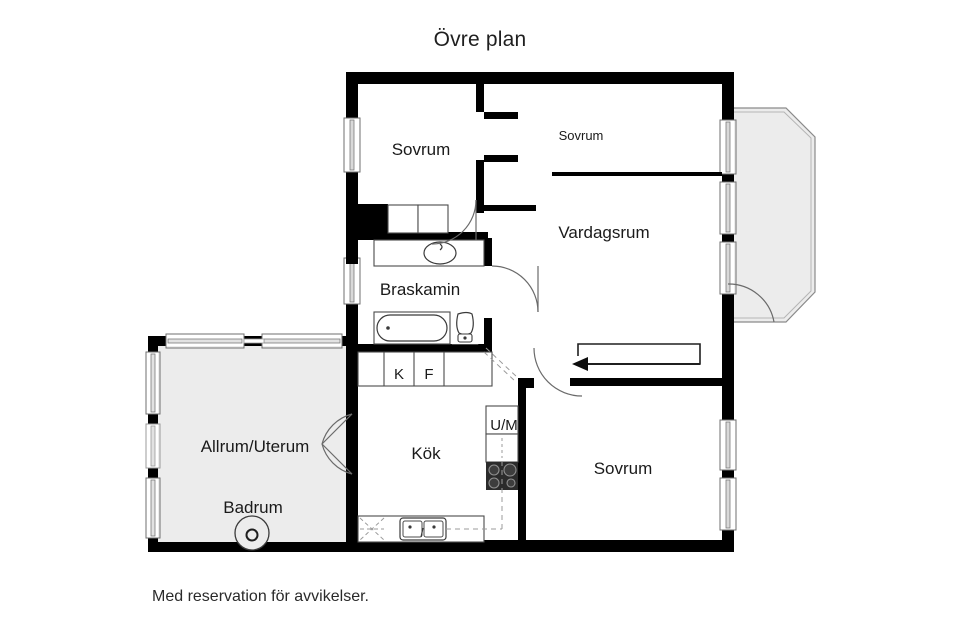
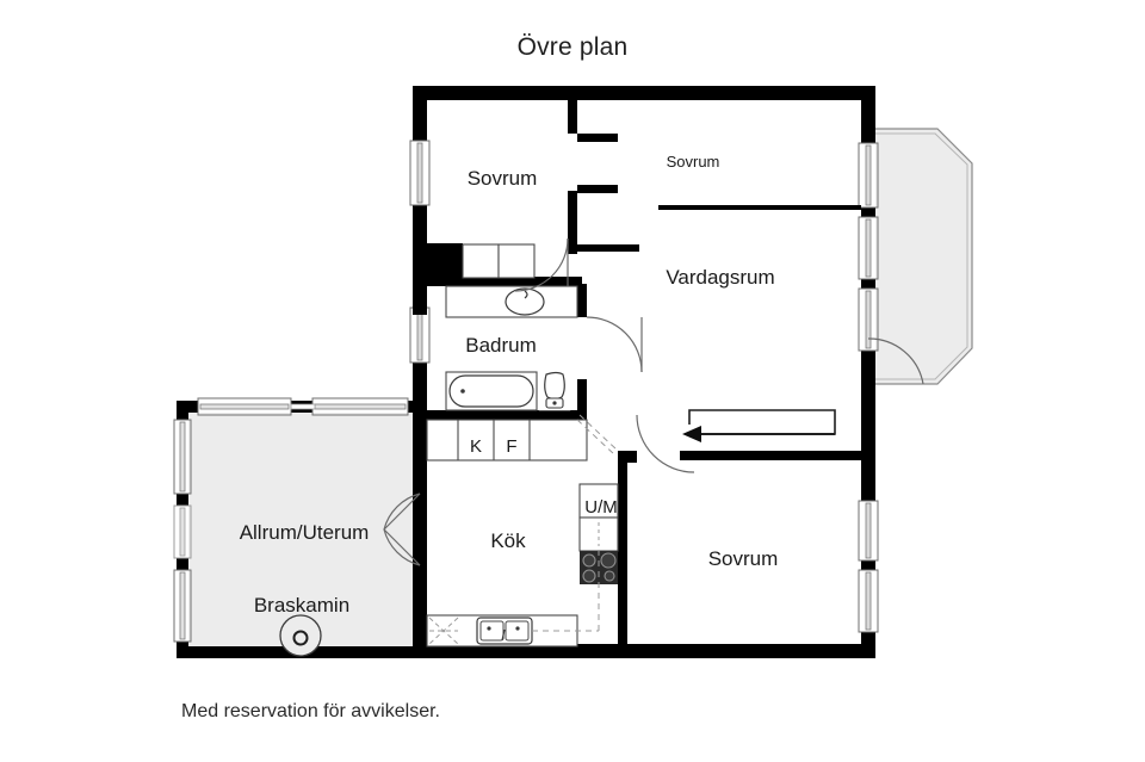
  Övre plan
  Sovrum
  Sovrum
  Vardagsrum
- Braskamin
+ Badrum
  Kök
  Sovrum
  Allrum/Uterum
- Badrum
+ Braskamin
  K
  F
  U/M
  Med reservation för avvikelser.
